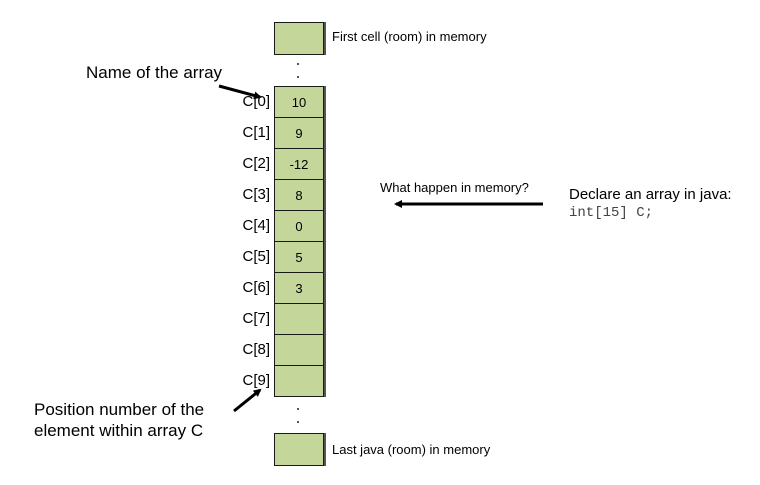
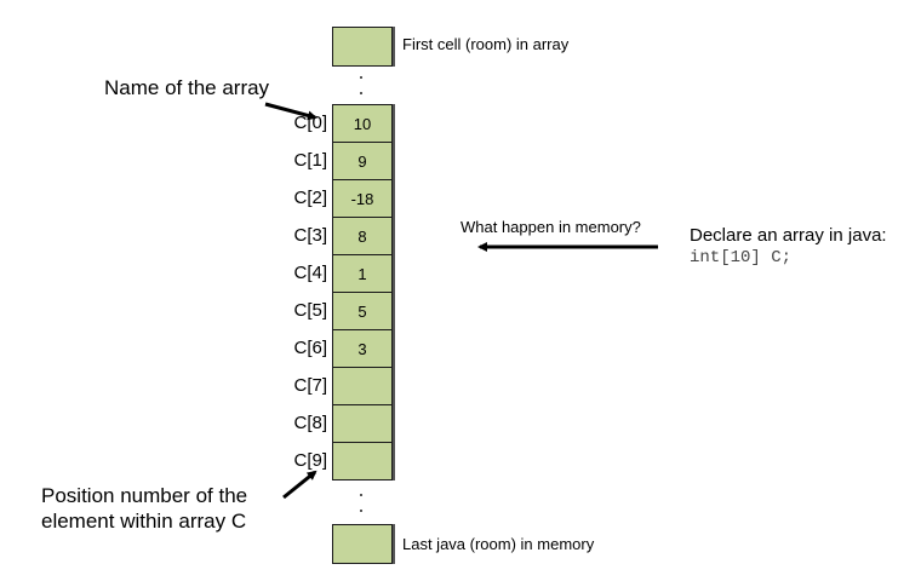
- First cell (room) in memory
+ First cell (room) in array
  C[0]
  10
  C[1]
  9
  C[2]
- -12
+ -18
  C[3]
  8
  C[4]
- 0
+ 1
  C[5]
  5
  C[6]
  3
  C[7]
  C[8]
  C[9]
  Last java (room) in memory
  Name of the array
  Position number of the
  element within array C
  What happen in memory?
  Declare an array in java:
- int[15] C;
+ int[10] C;
